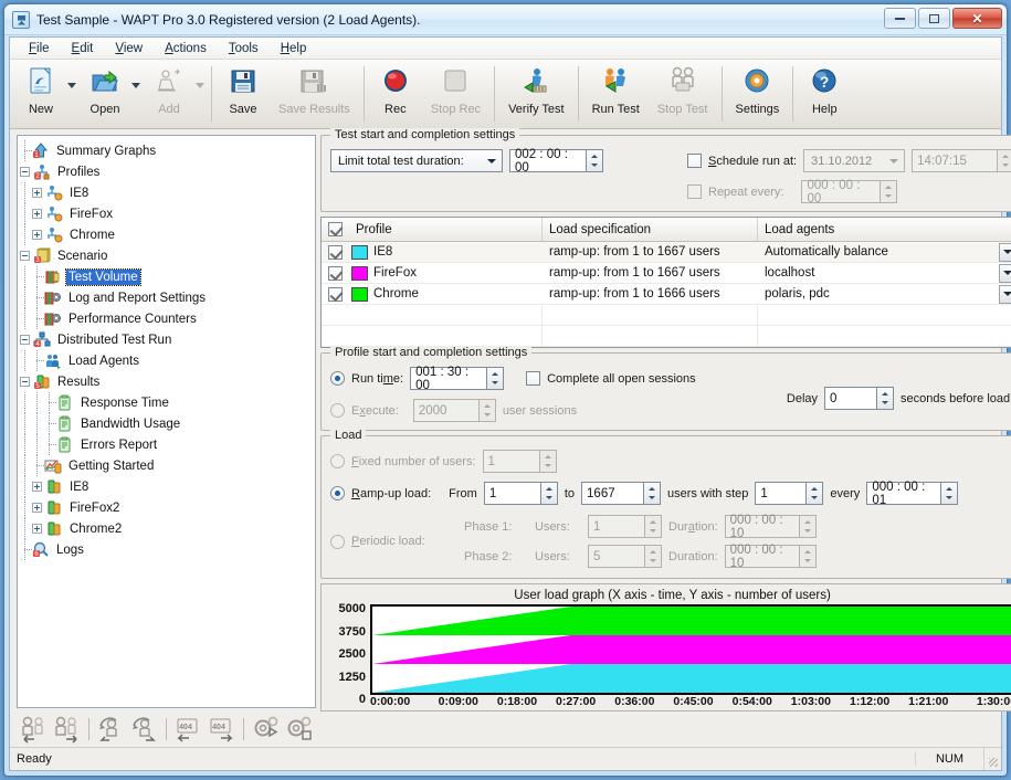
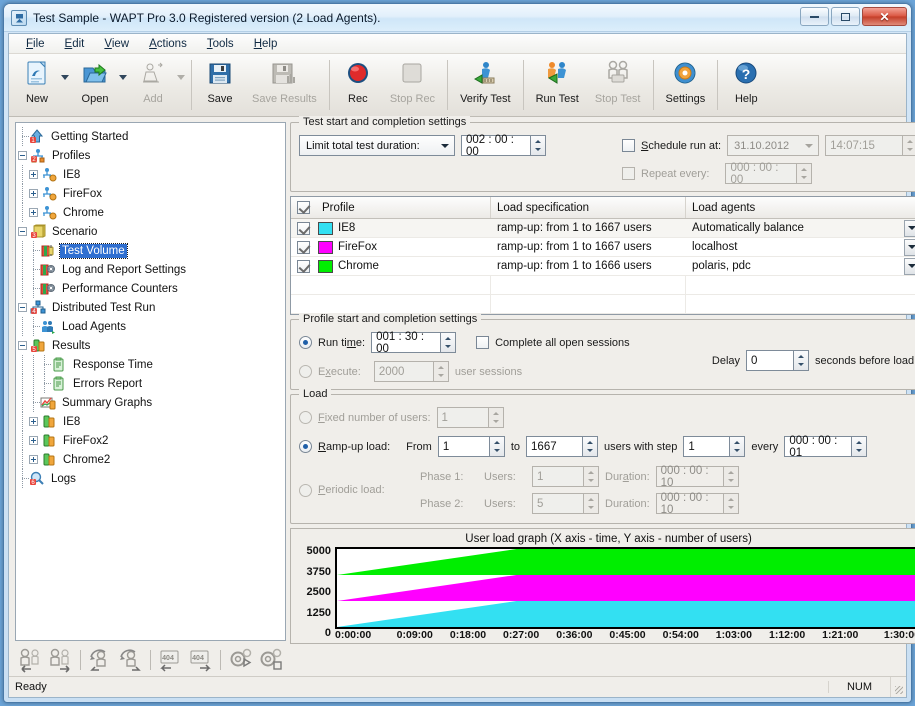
  Test Sample - WAPT Pro 3.0 Registered version (2 Load Agents).
  ✕
  File
  Edit
  View
  Actions
  Tools
  Help
  New
  Open
  Add
  Save
  Save Results
  Rec
  Stop Rec
  Verify Test
  Run Test
  Stop Test
  Settings
  ?
  Help
- Summary Graphs
+ Getting Started
  Profiles
  IE8
  FireFox
  Chrome
  Scenario
  Test Volume
  Log and Report Settings
  Performance Counters
  Distributed Test Run
  Load Agents
  Results
  Response Time
- Bandwidth Usage
  Errors Report
- Getting Started
+ Summary Graphs
  IE8
  FireFox2
  Chrome2
  Logs
  Test start and completion settings
  Limit total test duration:
  002 : 00 : 00
  Schedule run at:
  31.10.2012
  14:07:15
  Repeat every:
  000 : 00 : 00
  Profile
  Load specification
  Load agents
  IE8
  ramp-up: from 1 to 1667 users
  Automatically balance
  FireFox
  ramp-up: from 1 to 1667 users
  localhost
  Chrome
  ramp-up: from 1 to 1666 users
  polaris, pdc
  Profile start and completion settings
  Run time:
  001 : 30 : 00
  Complete all open sessions
  Execute:
  2000
  user sessions
  Delay
  0
  seconds before load
  Load
  Fixed number of users:
  1
  Ramp-up load:
  From
  1
  to
  1667
  users with step
  1
  every
  000 : 00 : 01
  Periodic load:
  Phase 1:
  Users:
  1
  Duration:
  000 : 00 : 10
  Phase 2:
  Users:
  5
  Duration:
  000 : 00 : 10
  User load graph (X axis - time, Y axis - number of users)
  5000
  3750
  2500
  1250
  0
  0:00:00
  0:09:00
  0:18:00
  0:27:00
  0:36:00
  0:45:00
  0:54:00
  1:03:00
  1:12:00
  1:21:00
  1:30:0
  Ready
  NUM
